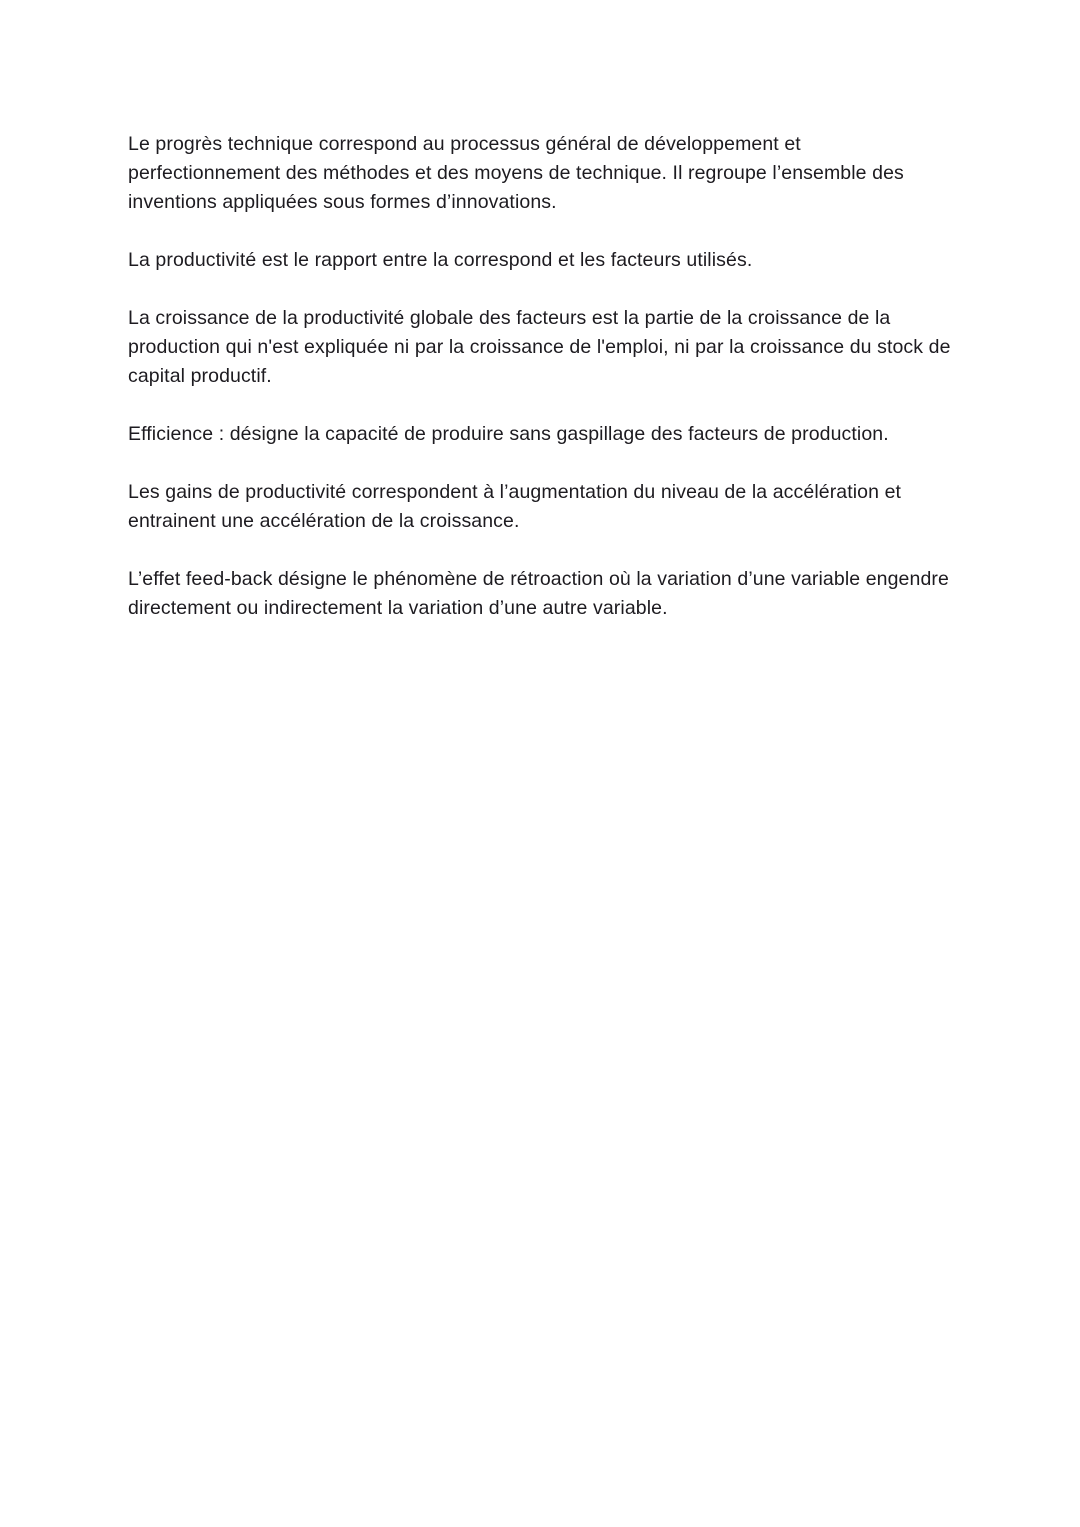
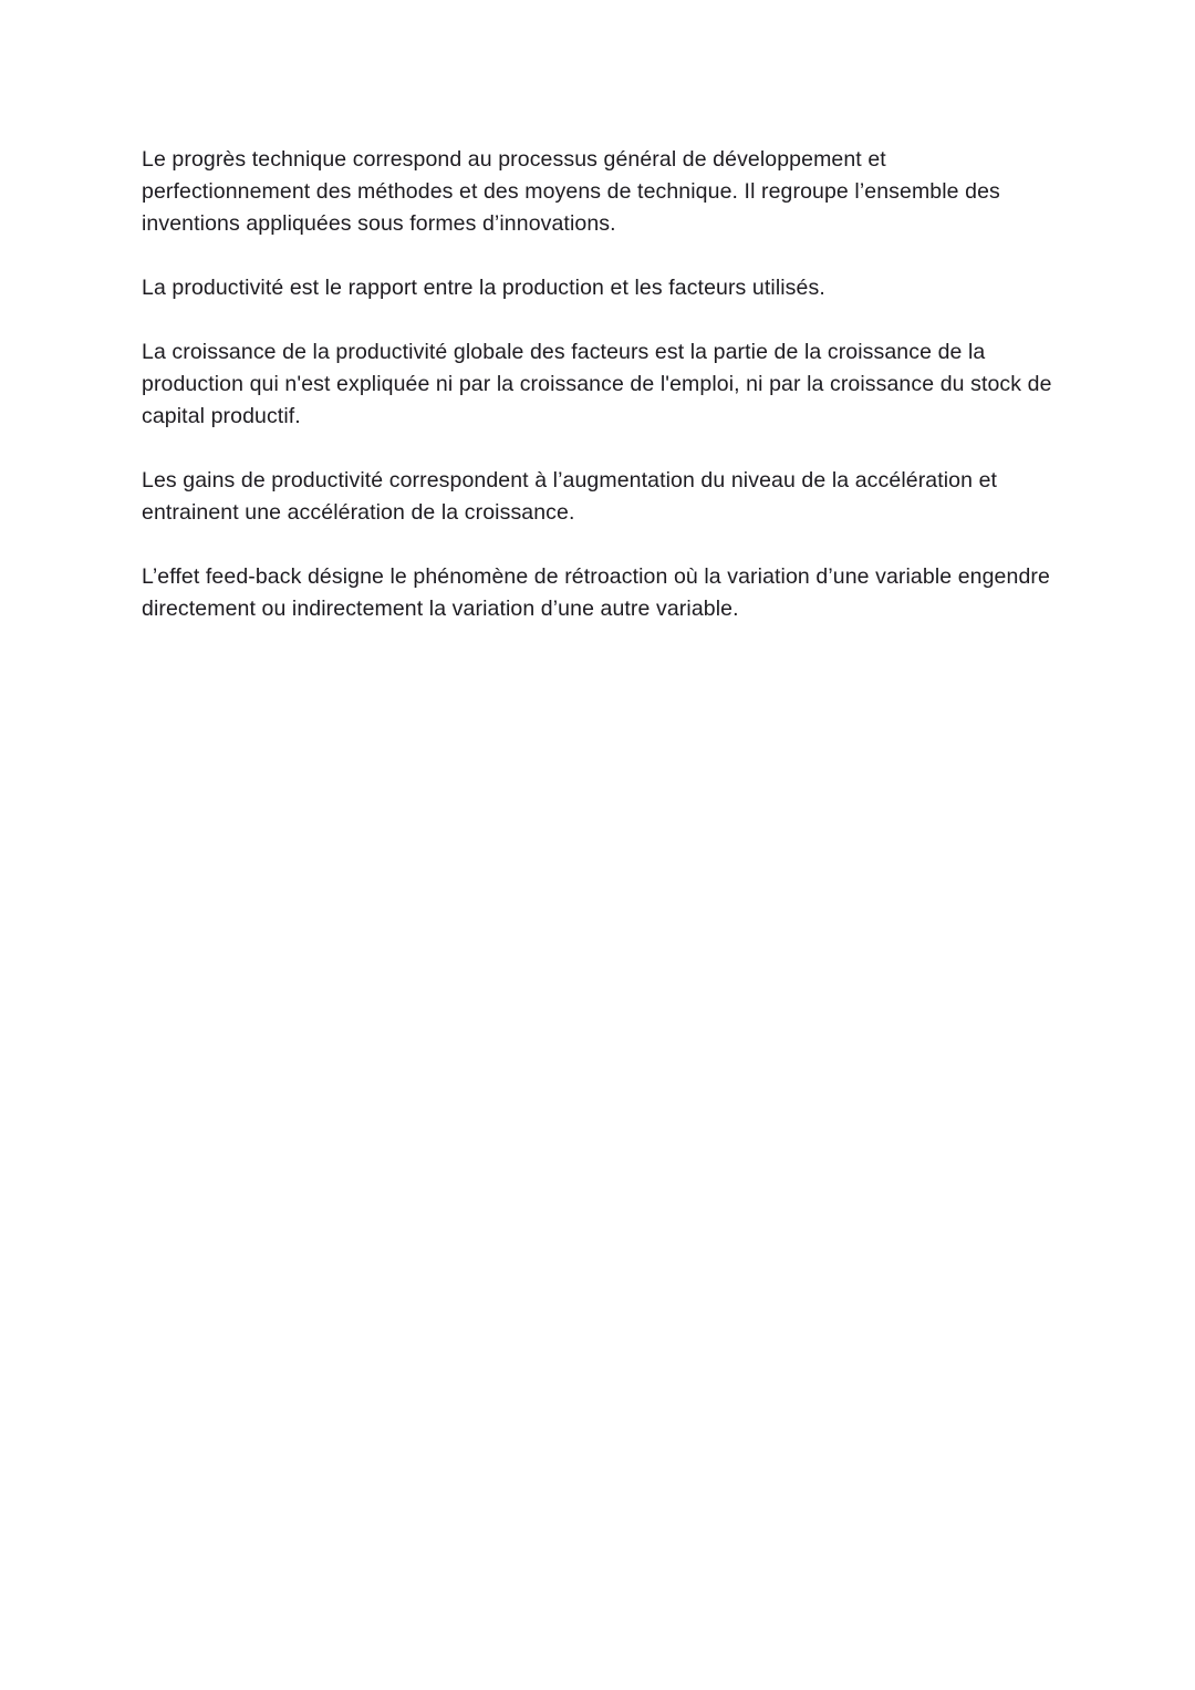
  Le progrès technique correspond au processus général de développement et perfectionnement des méthodes et des moyens de technique. Il regroupe l’ensemble des inventions appliquées sous formes d’innovations.
- La productivité est le rapport entre la correspond et les facteurs utilisés.
+ La productivité est le rapport entre la production et les facteurs utilisés.
  La croissance de la productivité globale des facteurs est la partie de la croissance de la production qui n'est expliquée ni par la croissance de l'emploi, ni par la croissance du stock de capital productif.
- Efficience : désigne la capacité de produire sans gaspillage des facteurs de production.
  Les gains de productivité correspondent à l’augmentation du niveau de la accélération et entrainent une accélération de la croissance.
  L’effet feed-back désigne le phénomène de rétroaction où la variation d’une variable engendre directement ou indirectement la variation d’une autre variable.
